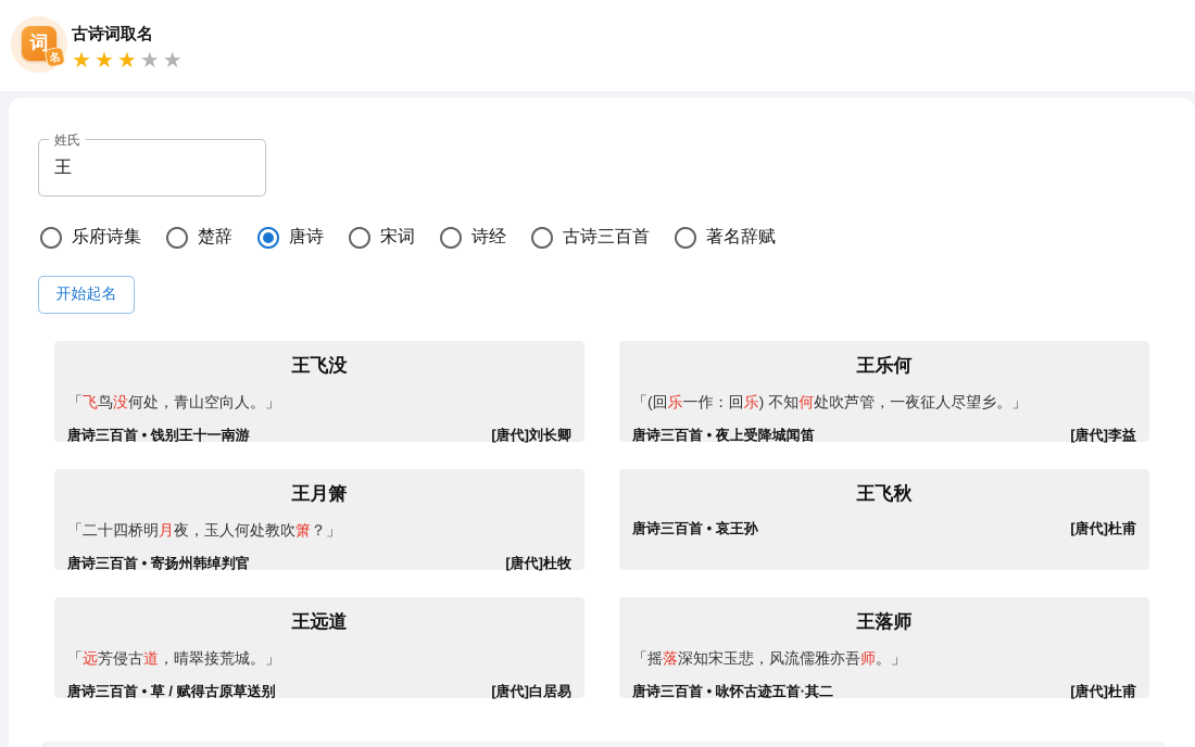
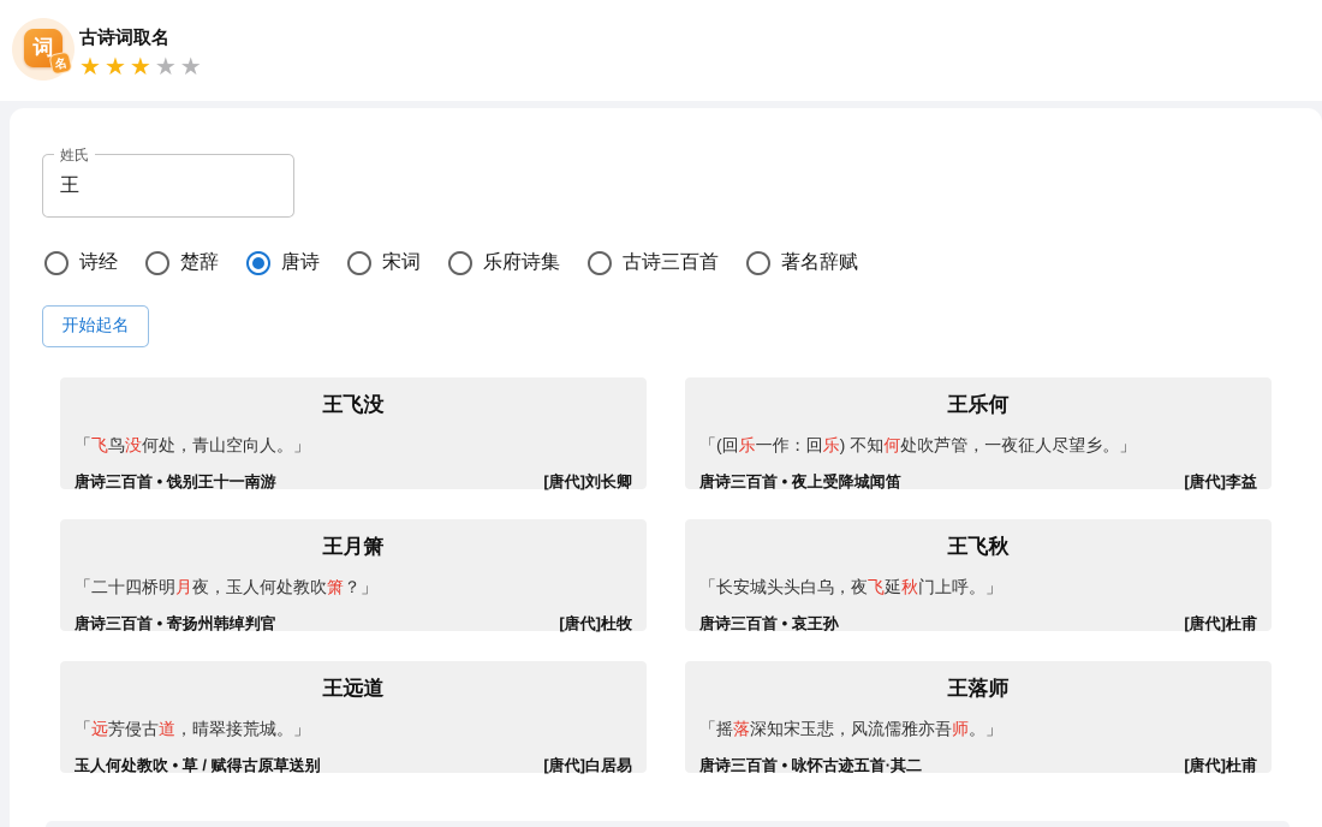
  词
  古诗词取名
  ★★★★★
  姓氏
  王
- 乐府诗集
+ 诗经
  楚辞
  唐诗
  宋词
- 诗经
+ 乐府诗集
  古诗三百首
  著名辞赋
  开始起名
  王飞没
  「飞鸟没何处，青山空向人。」
  唐诗三百首 • 饯别王十一南游
  [唐代]刘长卿
  王乐何
  「(回乐一作：回乐) 不知何处吹芦管，一夜征人尽望乡。」
  唐诗三百首 • 夜上受降城闻笛
  [唐代]李益
  王月箫
  「二十四桥明月夜，玉人何处教吹箫？」
  唐诗三百首 • 寄扬州韩绰判官
  [唐代]杜牧
  王飞秋
+ 「长安城头头白乌，夜飞延秋门上呼。」
  唐诗三百首 • 哀王孙
  [唐代]杜甫
  王远道
  「远芳侵古道，晴翠接荒城。」
- 唐诗三百首 • 草 / 赋得古原草送别
+ 玉人何处教吹 • 草 / 赋得古原草送别
  [唐代]白居易
  王落师
  「摇落深知宋玉悲，风流儒雅亦吾师。」
  唐诗三百首 • 咏怀古迹五首·其二
  [唐代]杜甫
